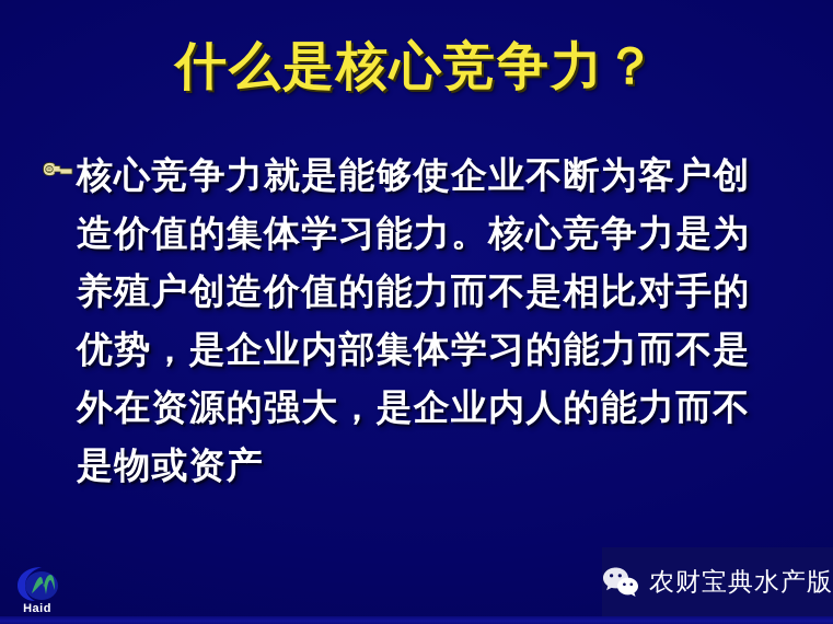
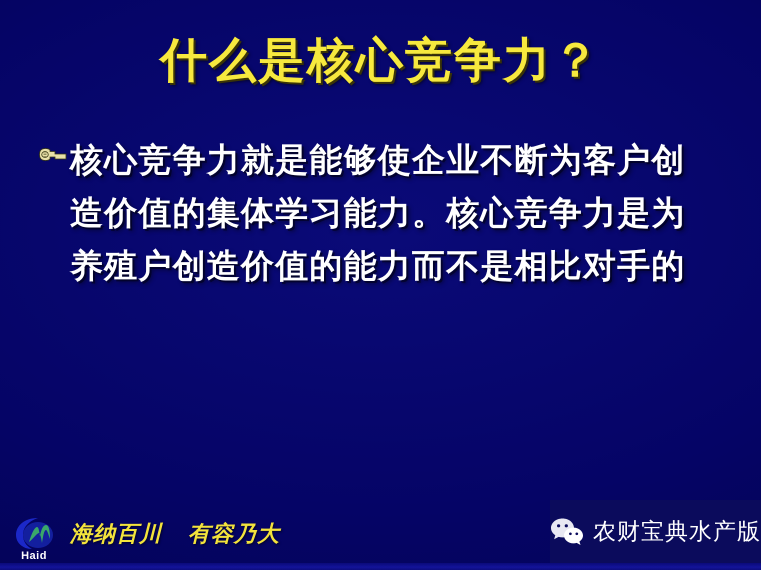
  什么是核心竞争力？
  核心竞争力就是能够使企业不断为客户创
  造价值的集体学习能力。核心竞争力是为
  养殖户创造价值的能力而不是相比对手的
- 优势，是企业内部集体学习的能力而不是
- 外在资源的强大，是企业内人的能力而不
- 是物或资产
  Haid
+ 海纳百川 有容乃大
  农财宝典水产版
